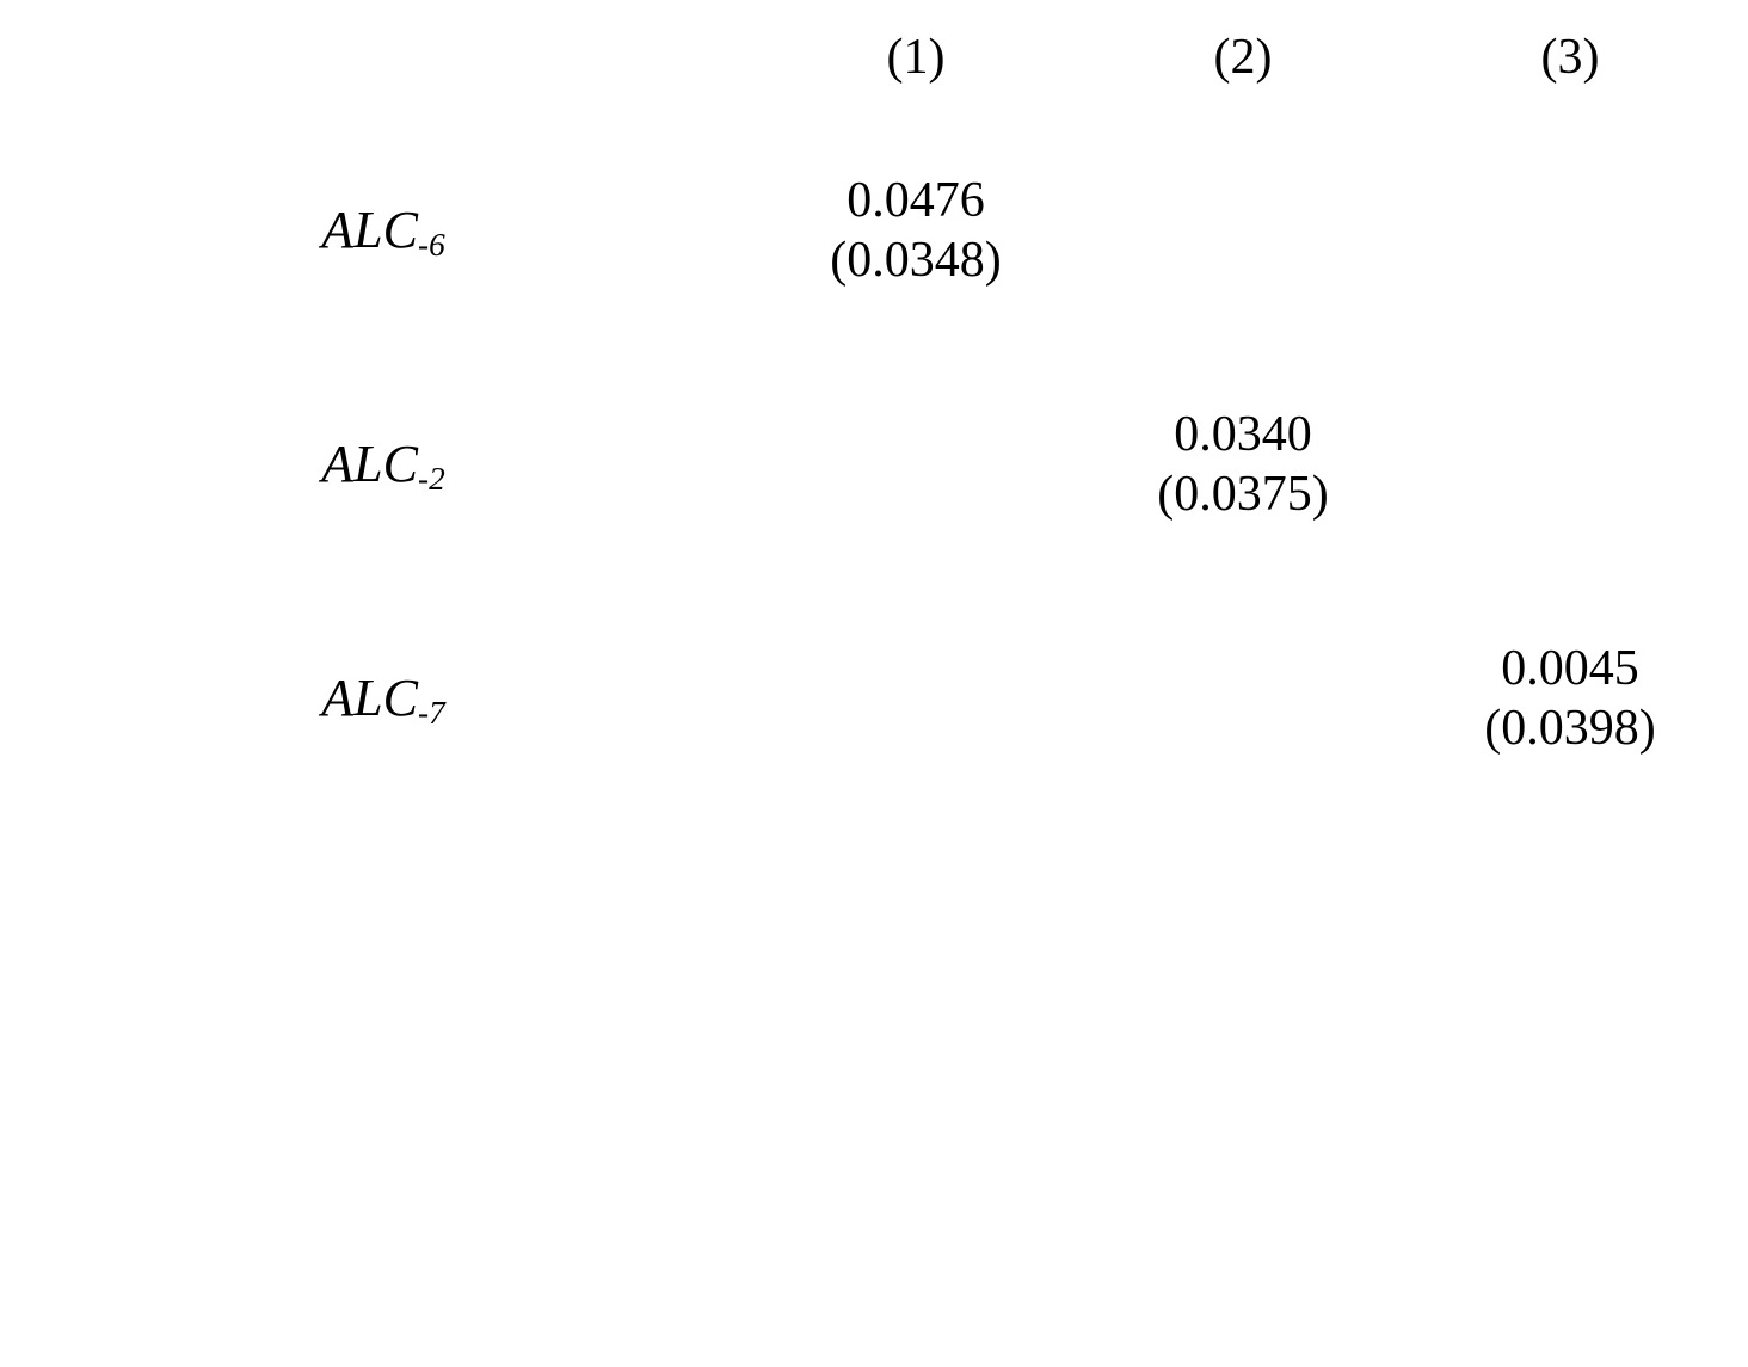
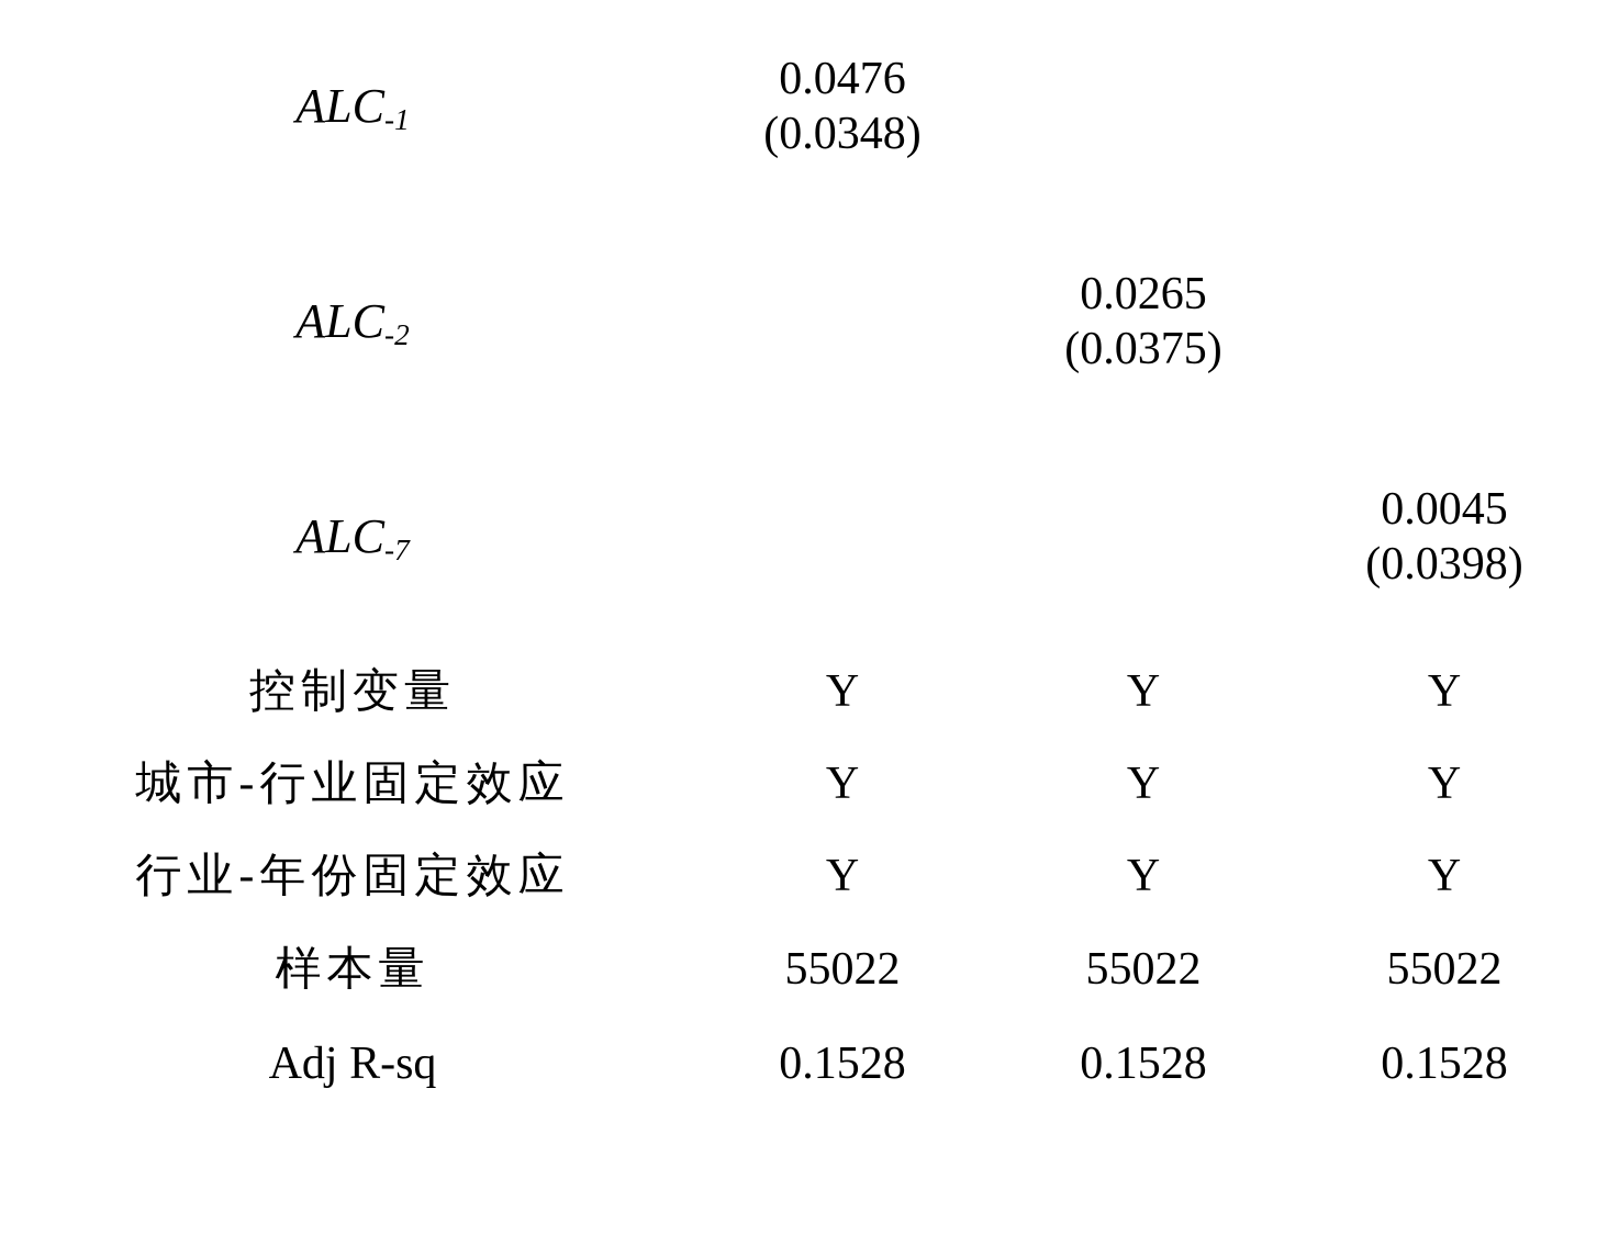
- 	(1)	(2)	(3)
- ALC-6	0.0476 (0.0348)
+ ALC-1	0.0476 (0.0348)
- ALC-2		0.0340 (0.0375)
+ ALC-2		0.0265 (0.0375)
  ALC-7			0.0045 (0.0398)
+ 控制变量	Y	Y	Y
+ 城市-行业固定效应	Y	Y	Y
+ 行业-年份固定效应	Y	Y	Y
+ 样本量	55022	55022	55022
+ Adj R-sq	0.1528	0.1528	0.1528
